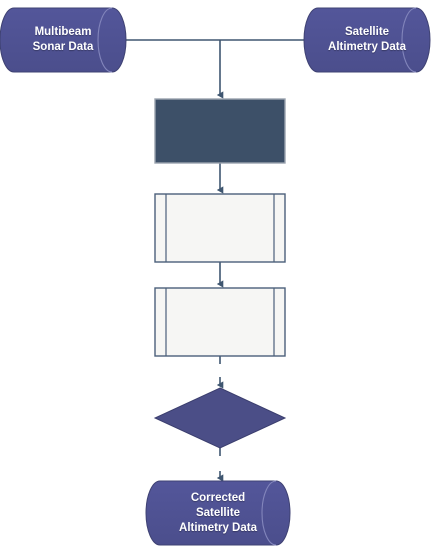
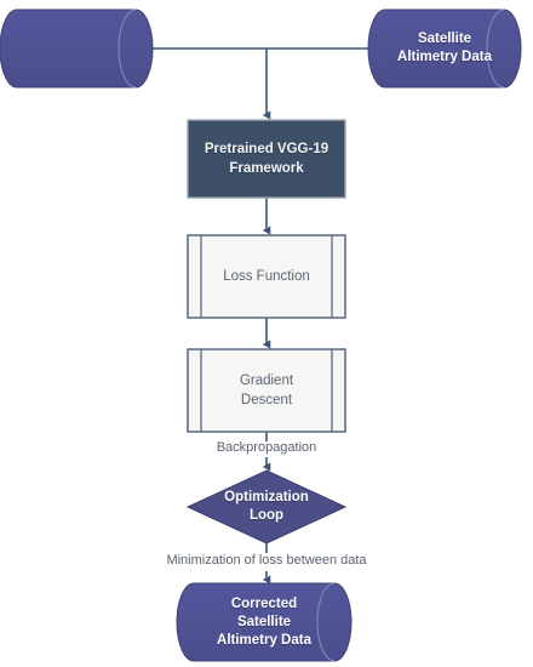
- Multibeam
- Sonar Data
  Satellite
  Altimetry Data
+ Pretrained VGG-19
+ Framework
+ Loss Function
+ Gradient
+ Descent
+ Optimization
+ Loop
  Corrected
  Satellite
  Altimetry Data
+ Backpropagation
+ Minimization of loss between data
